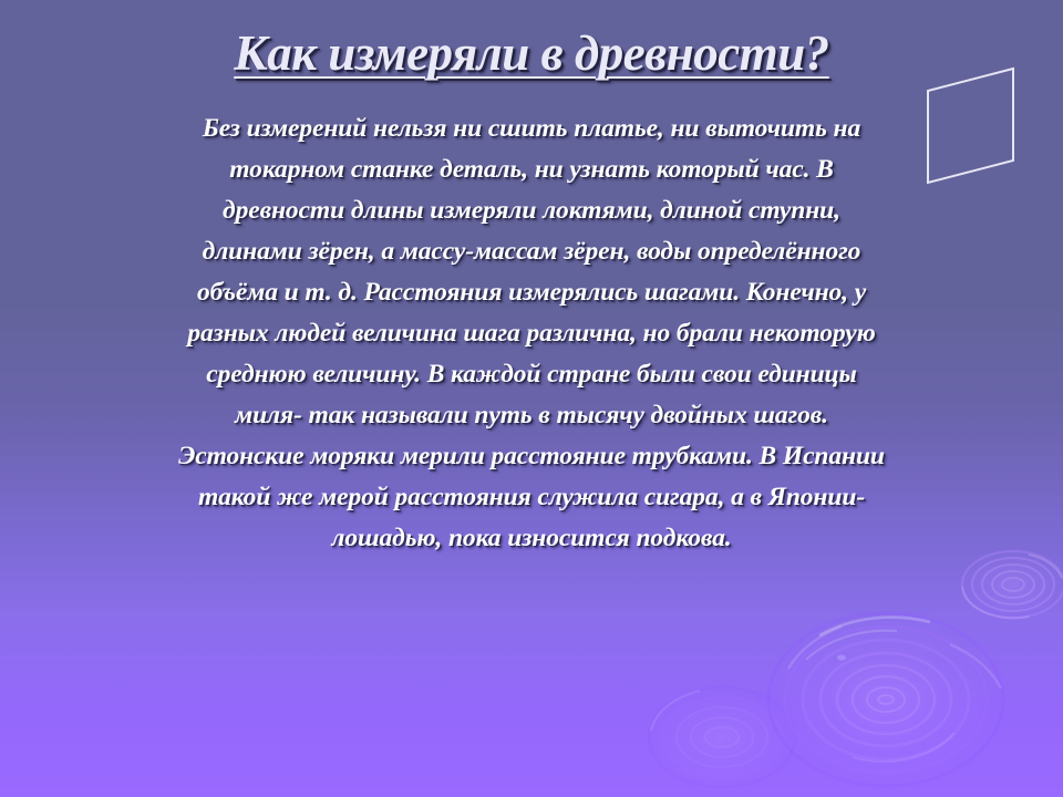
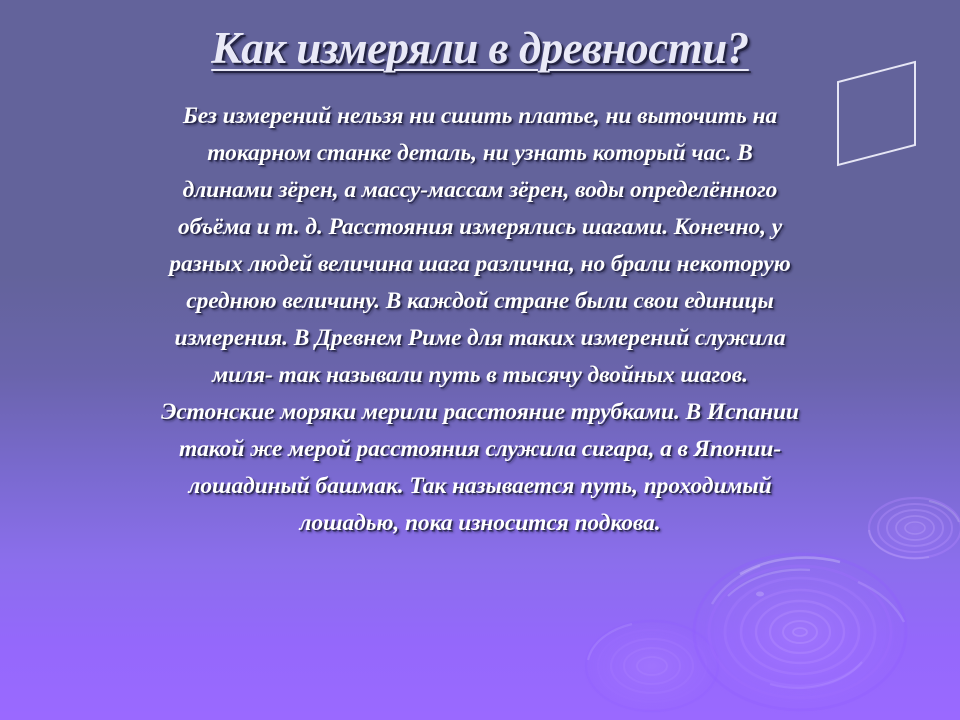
  Как измеряли в древности?
  Без измерений нельзя ни сшить платье, ни выточить на
  токарном станке деталь, ни узнать который час. В
- древности длины измеряли локтями, длиной ступни,
  длинами зёрен, а массу-массам зёрен, воды определённого
  объёма и т. д. Расстояния измерялись шагами. Конечно, у
  разных людей величина шага различна, но брали некоторую
  среднюю величину. В каждой стране были свои единицы
+ измерения. В Древнем Риме для таких измерений служила
  миля- так называли путь в тысячу двойных шагов.
  Эстонские моряки мерили расстояние трубками. В Испании
  такой же мерой расстояния служила сигара, а в Японии-
+ лошадиный башмак. Так называется путь, проходимый
  лошадью, пока износится подкова.
